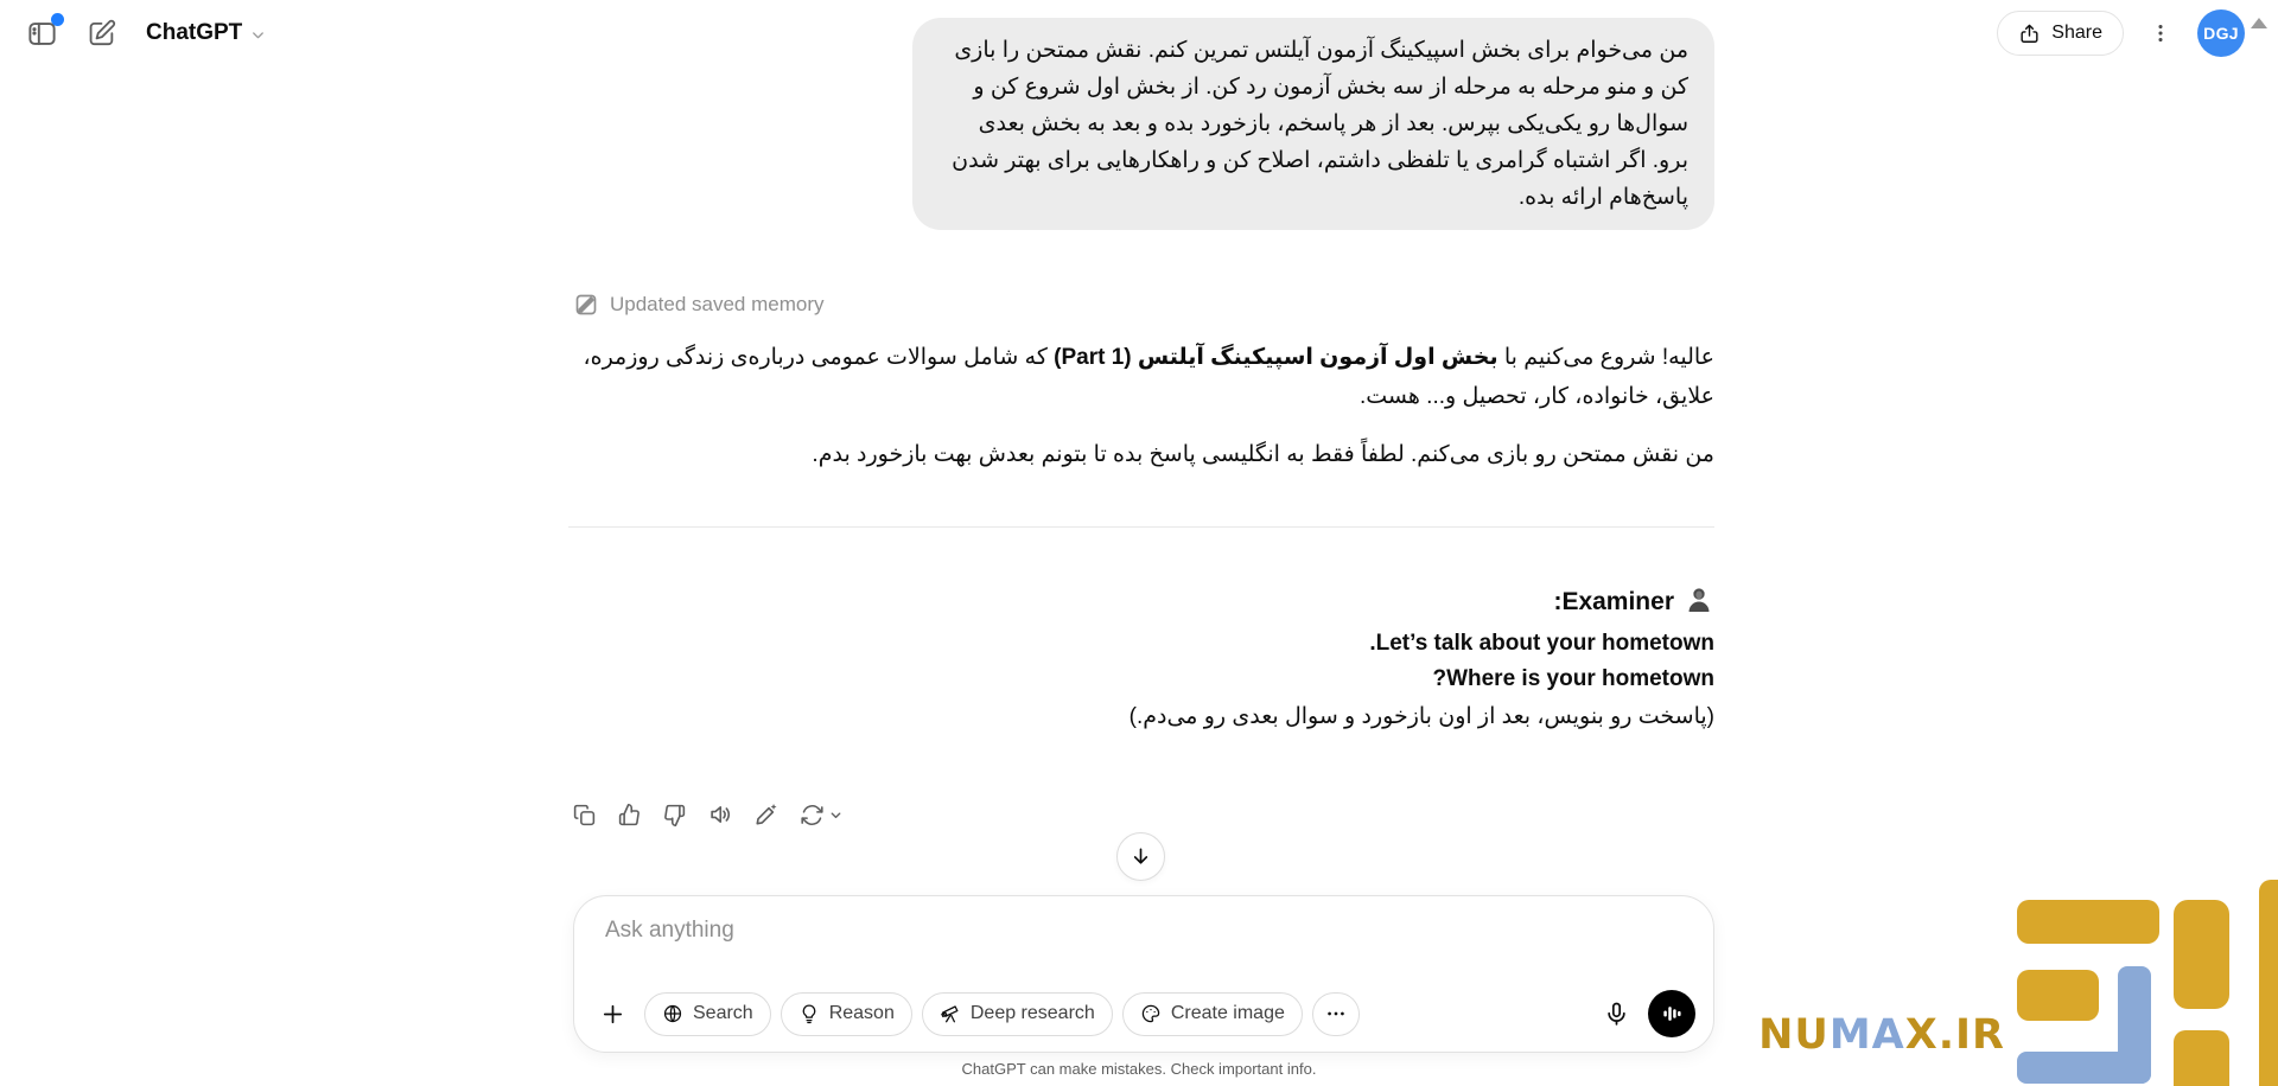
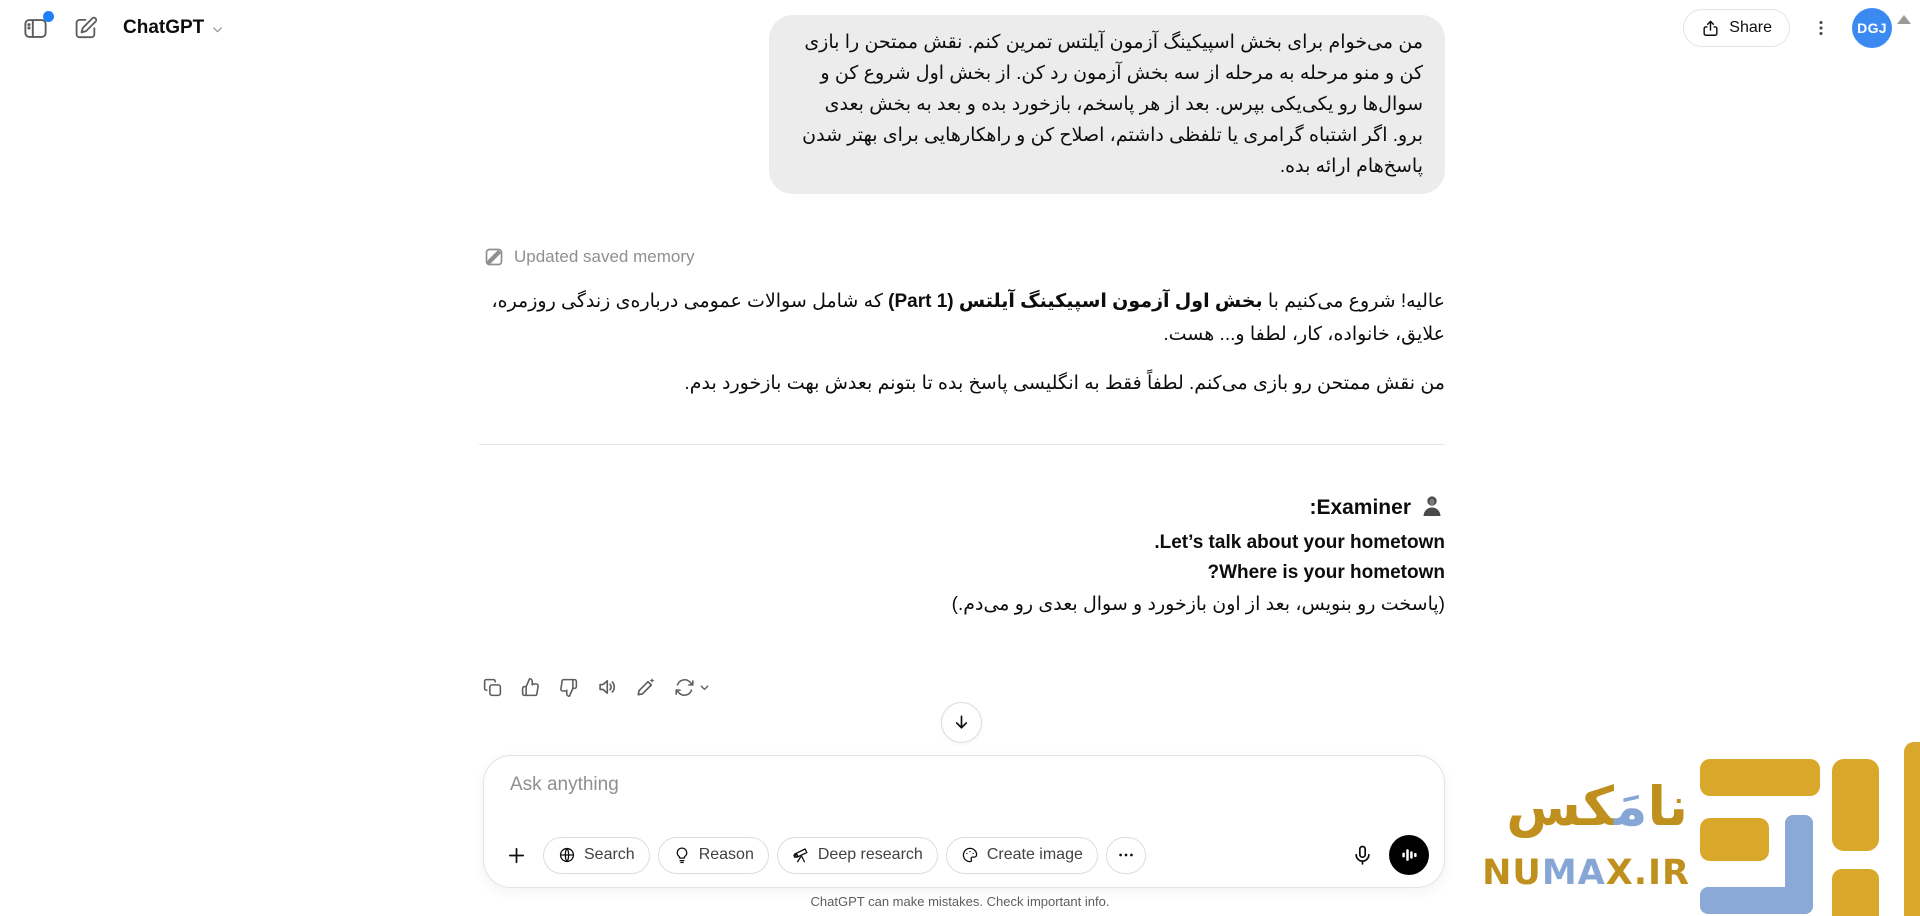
  ChatGPT
  Share
  DGJ
  من می‌خوام برای بخش اسپیکینگ آزمون آیلتس تمرین کنم. نقش ممتحن را بازی کن و منو مرحله به مرحله از سه بخش آزمون رد کن. از بخش اول شروع کن و سوال‌ها رو یکی‌یکی بپرس. بعد از هر پاسخم، بازخورد بده و بعد به بخش بعدی برو. اگر اشتباه گرامری یا تلفظی داشتم، اصلاح کن و راهکارهایی برای بهتر شدن پاسخ‌هام ارائه بده.
  Updated saved memory
- عالیه! شروع می‌کنیم با بخش اول آزمون اسپیکینگ آیلتس (Part 1) که شامل سوالات عمومی درباره‌ی زندگی روزمره، علایق، خانواده، کار، تحصیل و... هست.
+ عالیه! شروع می‌کنیم با بخش اول آزمون اسپیکینگ آیلتس (Part 1) که شامل سوالات عمومی درباره‌ی زندگی روزمره، علایق، خانواده، کار، لطفا و... هست.
  من نقش ممتحن رو بازی می‌کنم. لطفاً فقط به انگلیسی پاسخ بده تا بتونم بعدش بهت بازخورد بدم.
  Examiner:
  Let’s talk about your hometown.
  Where is your hometown?
  (پاسخت رو بنویس، بعد از اون بازخورد و سوال بعدی رو می‌دم.)
  Ask anything
  Search
  Reason
  Deep research
  Create image
  ChatGPT can make mistakes. Check important info.
+ نامَکس
  NUMAX.IR
